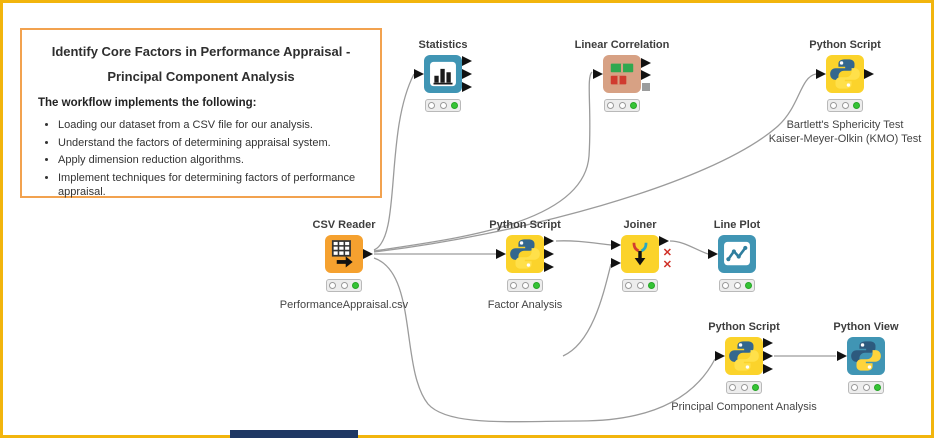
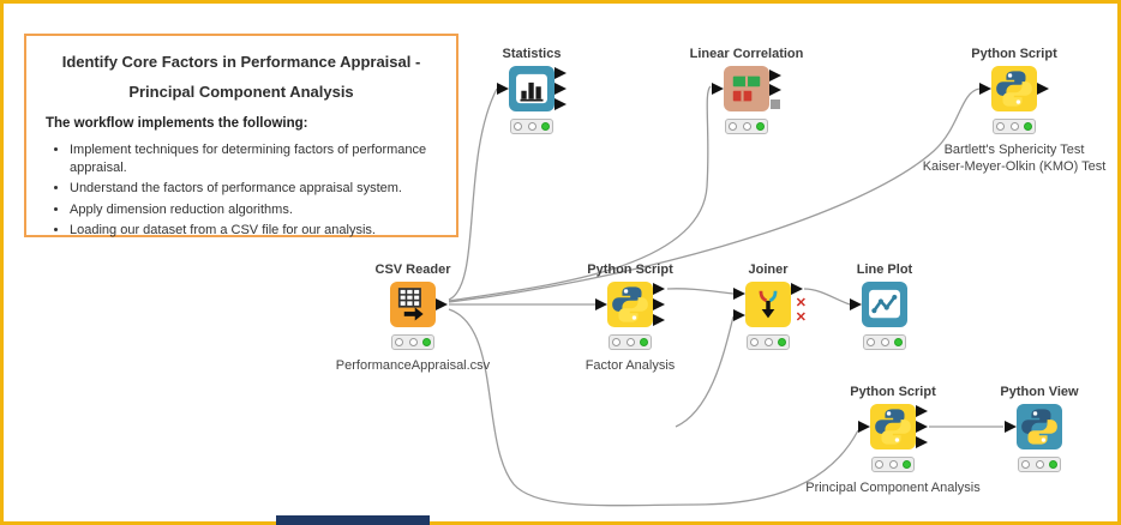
  Identify Core Factors in Performance Appraisal -
  Principal Component Analysis
  The workflow implements the following:
- Loading our dataset from a CSV file for our analysis.
+ Implement techniques for determining factors of performance appraisal.
- Understand the factors of determining appraisal system.
+ Understand the factors of performance appraisal system.
  Apply dimension reduction algorithms.
- Implement techniques for determining factors of performance appraisal.
+ Loading our dataset from a CSV file for our analysis.
  Statistics
  Linear Correlation
  Python Script
  Bartlett's Sphericity Test
  Kaiser-Meyer-Olkin (KMO) Test
  CSV Reader
  PerformanceAppraisal.csv
  Python Script
  Factor Analysis
  Joiner
  ✕
  ✕
  Line Plot
  Python Script
  Principal Component Analysis
  Python View
